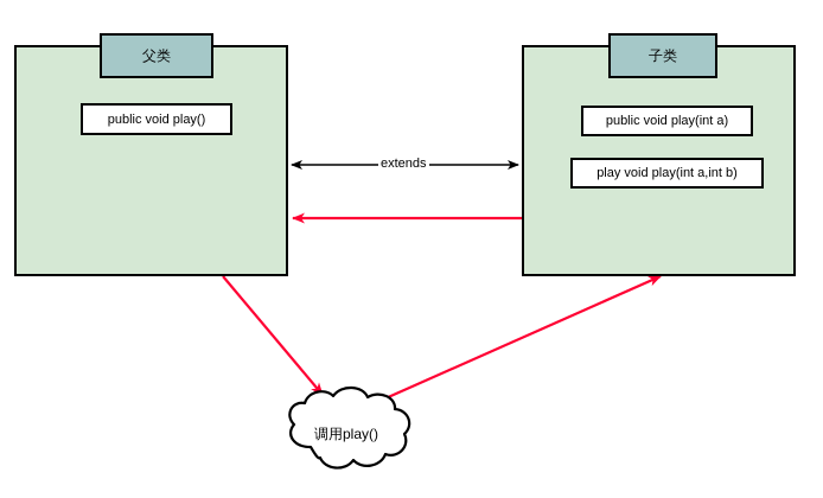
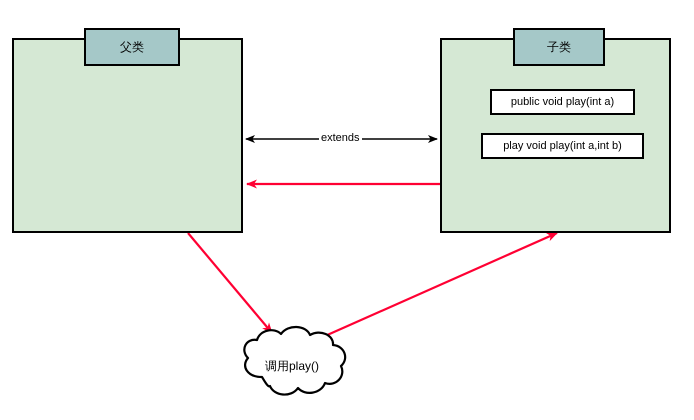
  父类
- public void play()
  子类
  public void play(int a)
  play void play(int a,int b)
  extends
  调用play()
